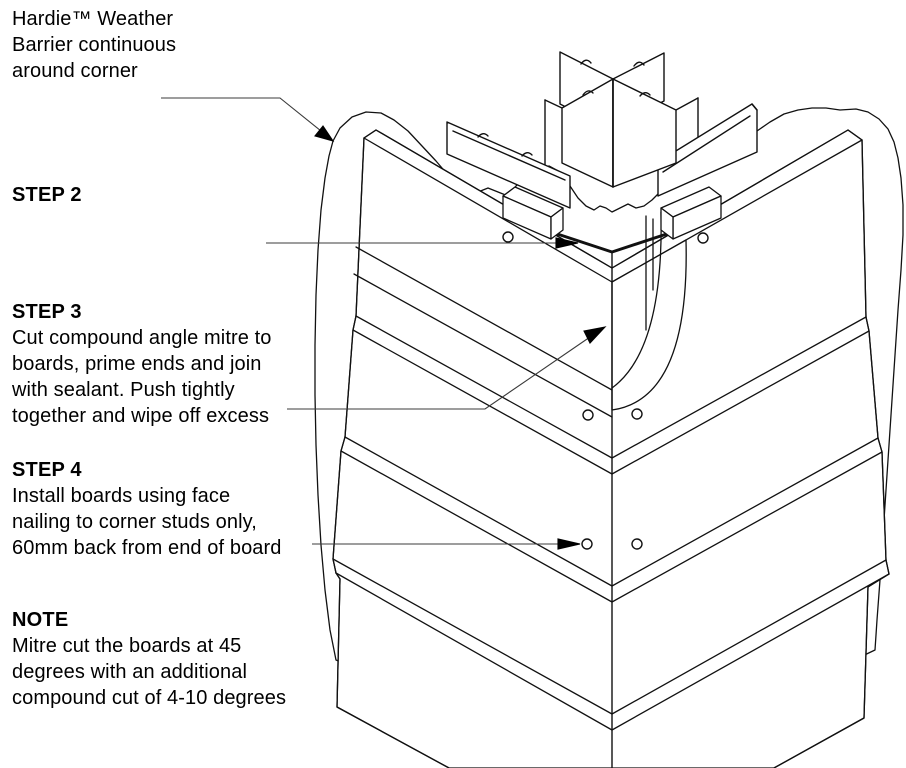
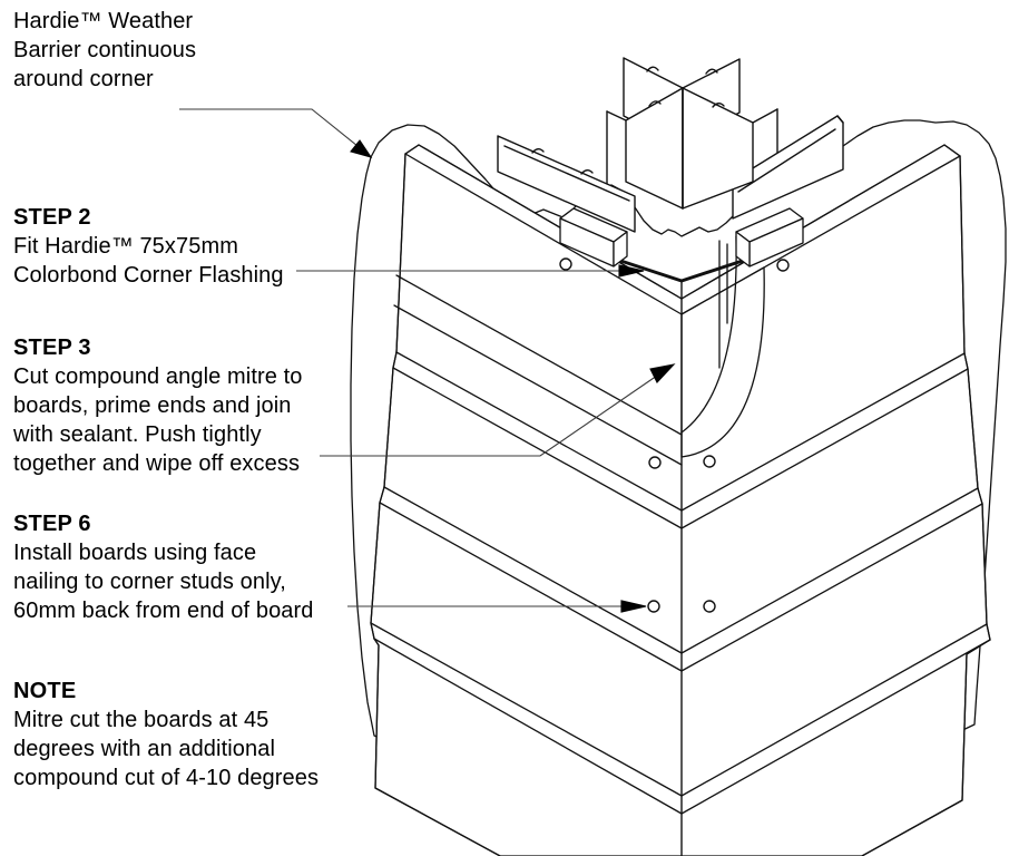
  Hardie™ Weather
  Barrier continuous
  around corner
  STEP 2
+ Fit Hardie™ 75x75mm
+ Colorbond Corner Flashing
  STEP 3
  Cut compound angle mitre to
  boards, prime ends and join
  with sealant. Push tightly
  together and wipe off excess
- STEP 4
+ STEP 6
  Install boards using face
  nailing to corner studs only,
  60mm back from end of board
  NOTE
  Mitre cut the boards at 45
  degrees with an additional
  compound cut of 4-10 degrees
